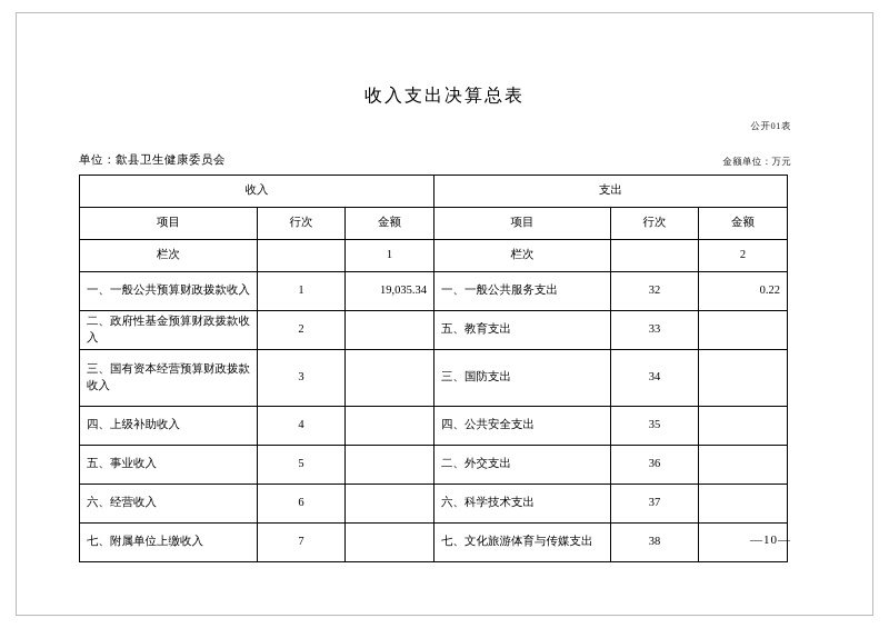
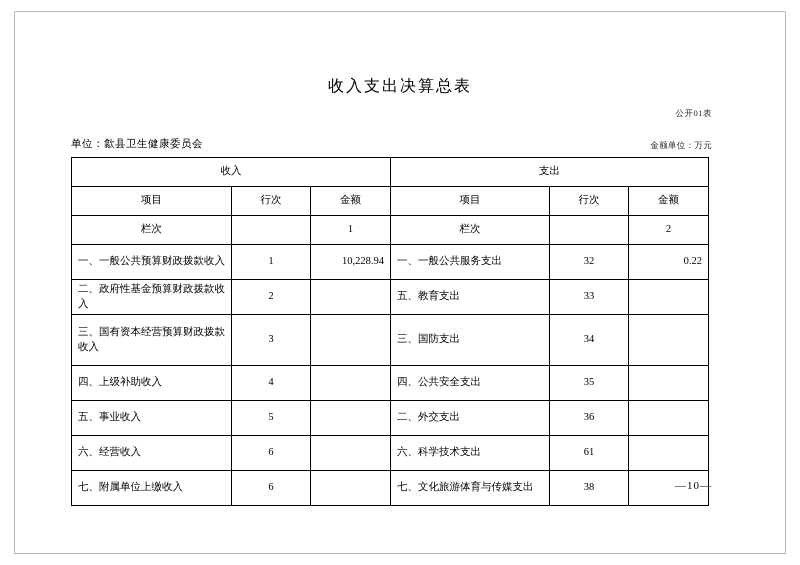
  收入支出决算总表
  公开01表
  单位：歙县卫生健康委员会
  金额单位：万元
  收入	支出
  项目	行次	金额	项目	行次	金额
  栏次		1	栏次		2
- 一、一般公共预算财政拨款收入	1	19,035.34	一、一般公共服务支出	32	0.22
+ 一、一般公共预算财政拨款收入	1	10,228.94	一、一般公共服务支出	32	0.22
  二、政府性基金预算财政拨款收入	2		五、教育支出	33
  三、国有资本经营预算财政拨款收入	3		三、国防支出	34
  四、上级补助收入	4		四、公共安全支出	35
  五、事业收入	5		二、外交支出	36
- 六、经营收入	6		六、科学技术支出	37
+ 六、经营收入	6		六、科学技术支出	61
- 七、附属单位上缴收入	7		七、文化旅游体育与传媒支出	38
+ 七、附属单位上缴收入	6		七、文化旅游体育与传媒支出	38
  —10—
